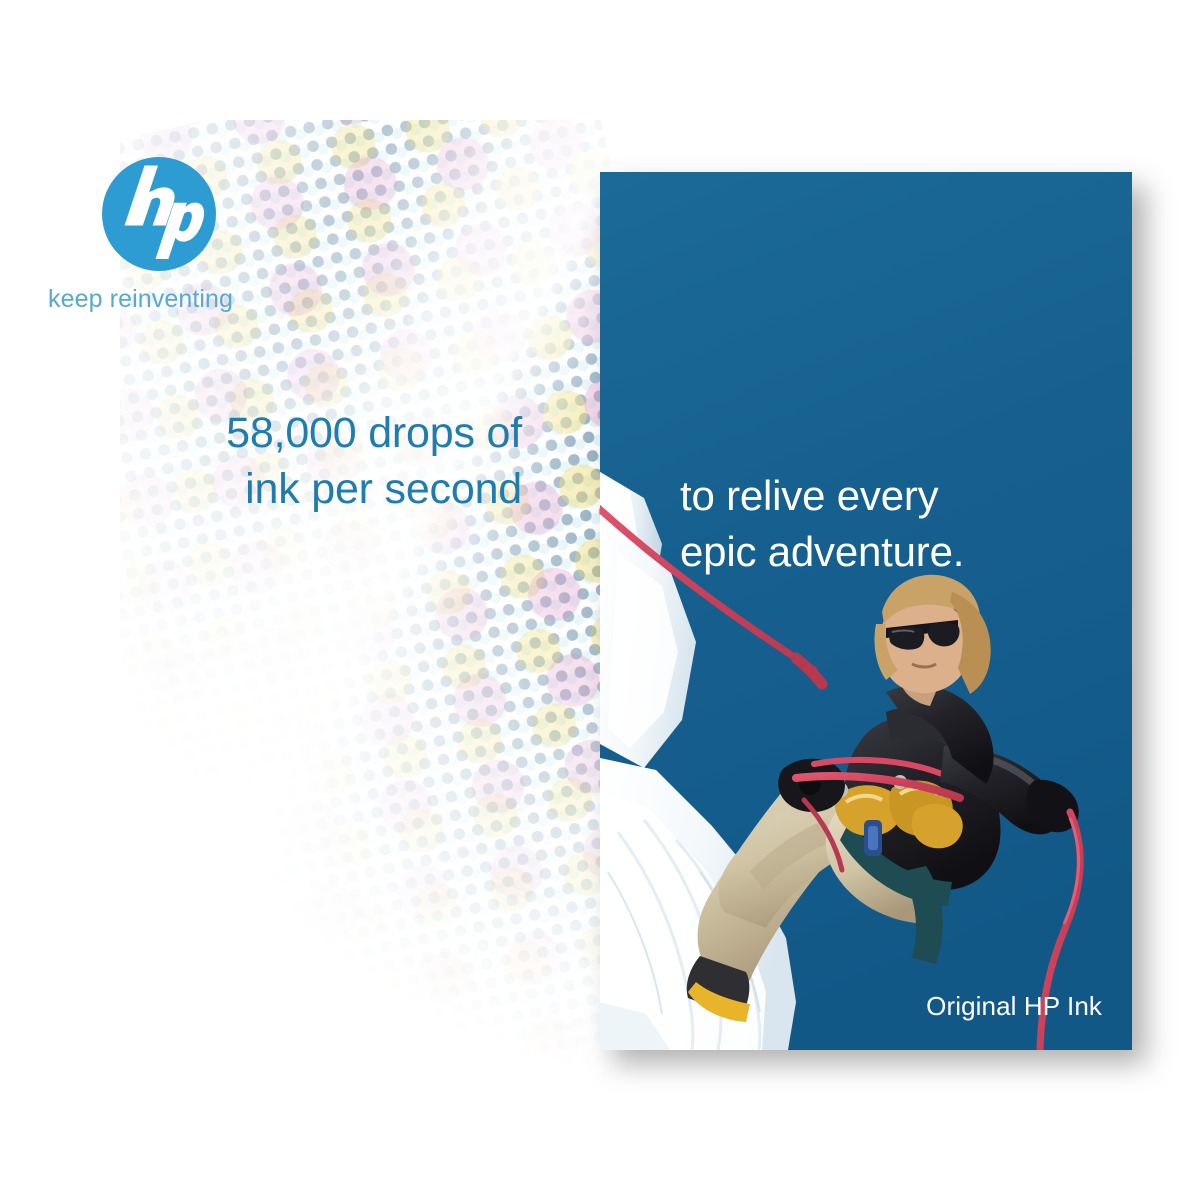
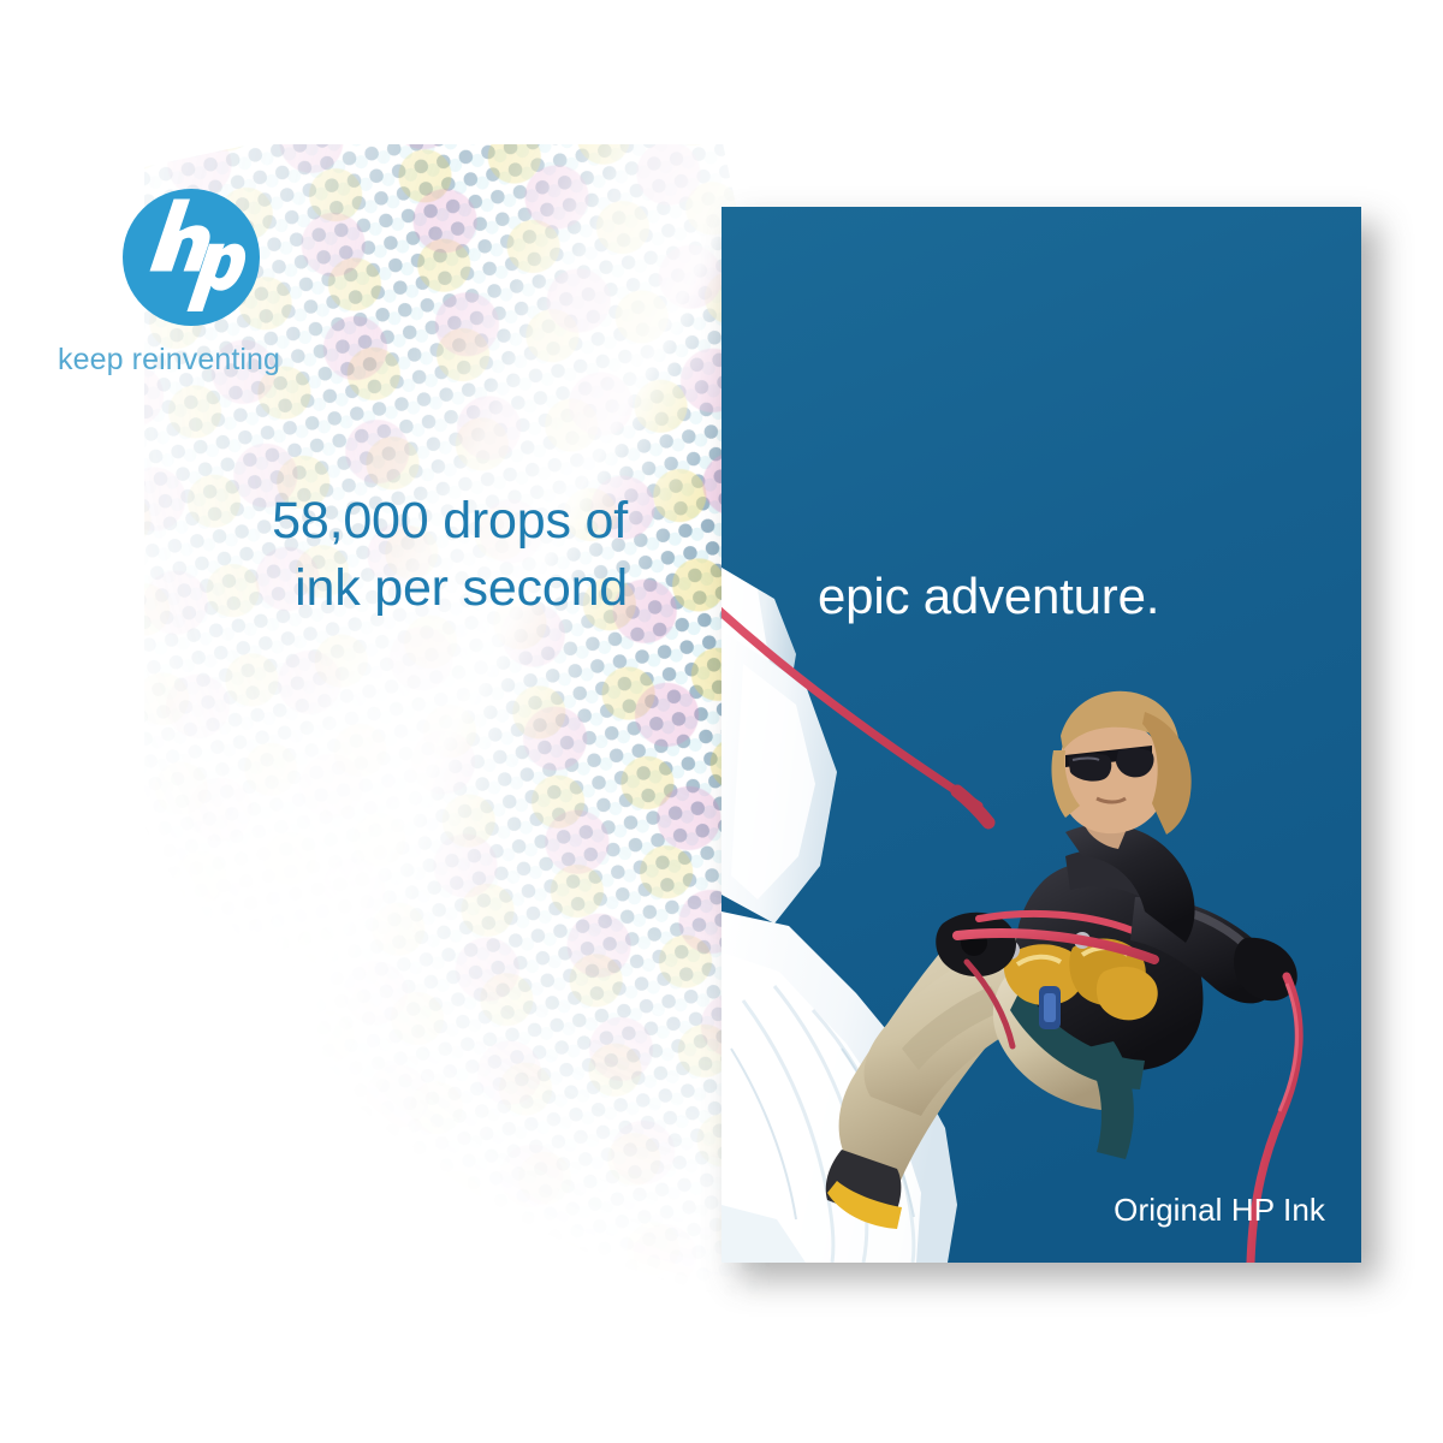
  keep reinventing
  58,000 drops of
  ink per second
- to relive every
  epic adventure.
  Original HP Ink
